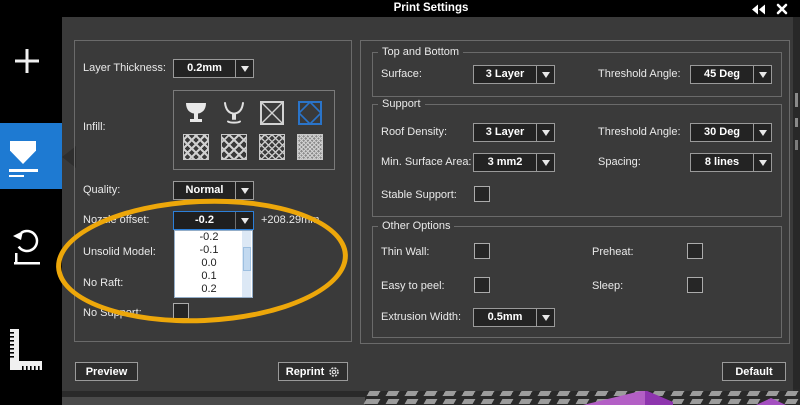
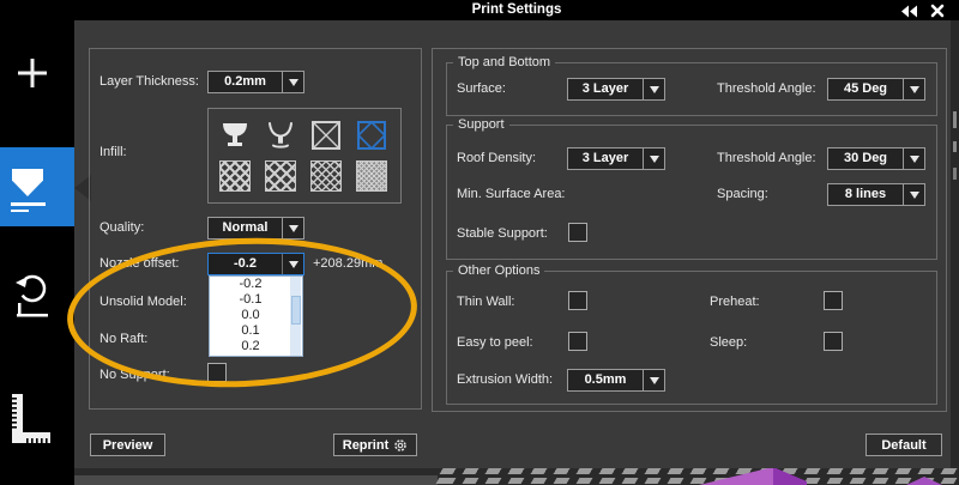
  Print Settings
  Layer Thickness:
  0.2mm
  Infill:
  Quality:
  Normal
  Nozzle offset:
  -0.2
  +208.29mm
  -0.2
  -0.1
  0.0
  0.1
  0.2
  Unsolid Model:
  No Raft:
  No Support:
  Top and Bottom
  Surface:
  3 Layer
  Threshold Angle:
  45 Deg
  Support
  Roof Density:
  3 Layer
  Threshold Angle:
  30 Deg
  Min. Surface Area:
- 3 mm2
  Spacing:
  8 lines
  Stable Support:
  Other Options
  Thin Wall:
  Preheat:
  Easy to peel:
  Sleep:
  Extrusion Width:
  0.5mm
  Preview
  Reprint
  Default
